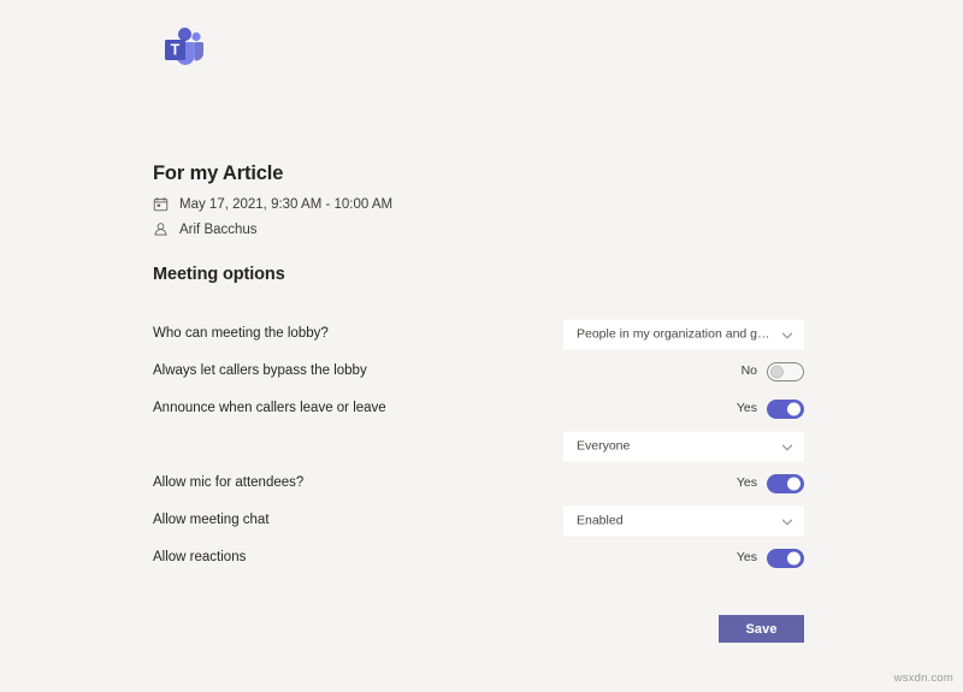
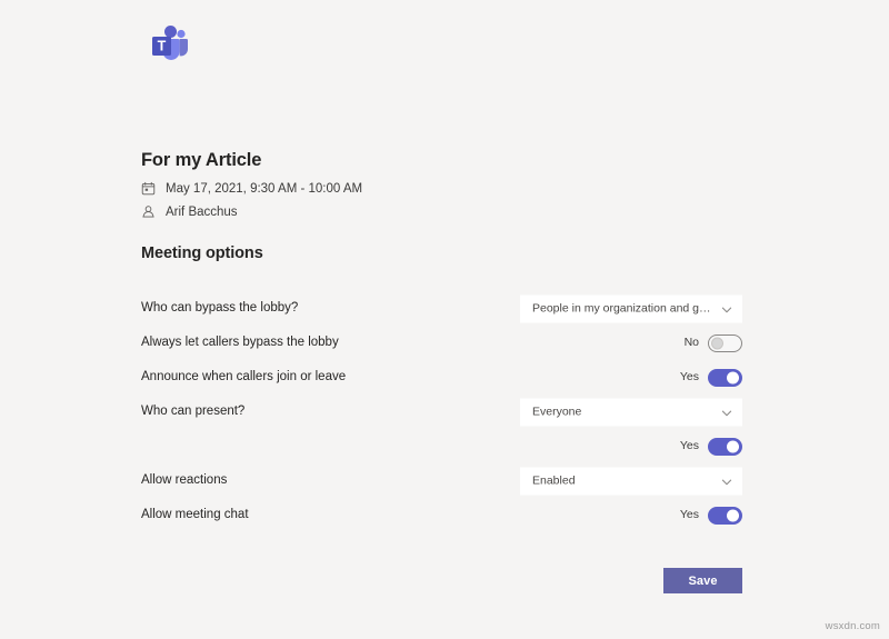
  T
  For my Article
  May 17, 2021, 9:30 AM - 10:00 AM
  Arif Bacchus
  Meeting options
- Who can meeting the lobby?
+ Who can bypass the lobby?
  People in my organization and gu…
  Always let callers bypass the lobby
  No
- Announce when callers leave or leave
+ Announce when callers join or leave
  Yes
+ Who can present?
  Everyone
- Allow mic for attendees?
  Yes
- Allow meeting chat
+ Allow reactions
  Enabled
- Allow reactions
+ Allow meeting chat
  Yes
  Save
  wsxdn.com
